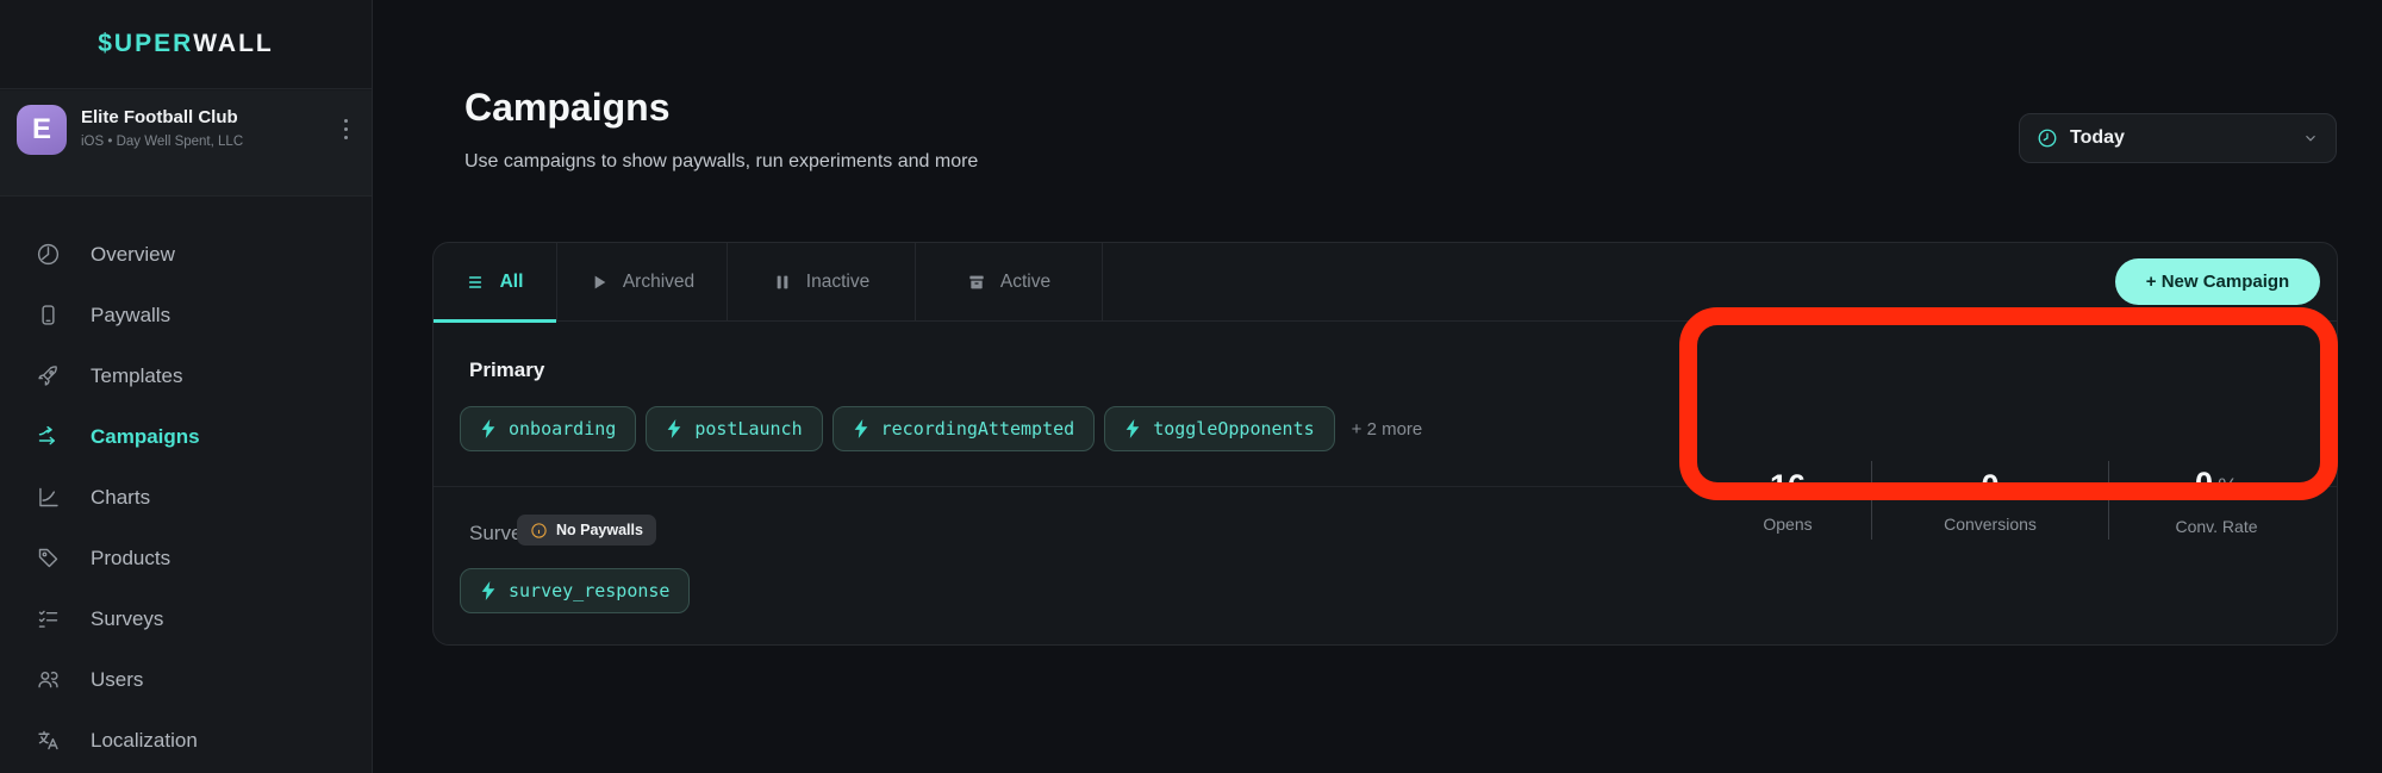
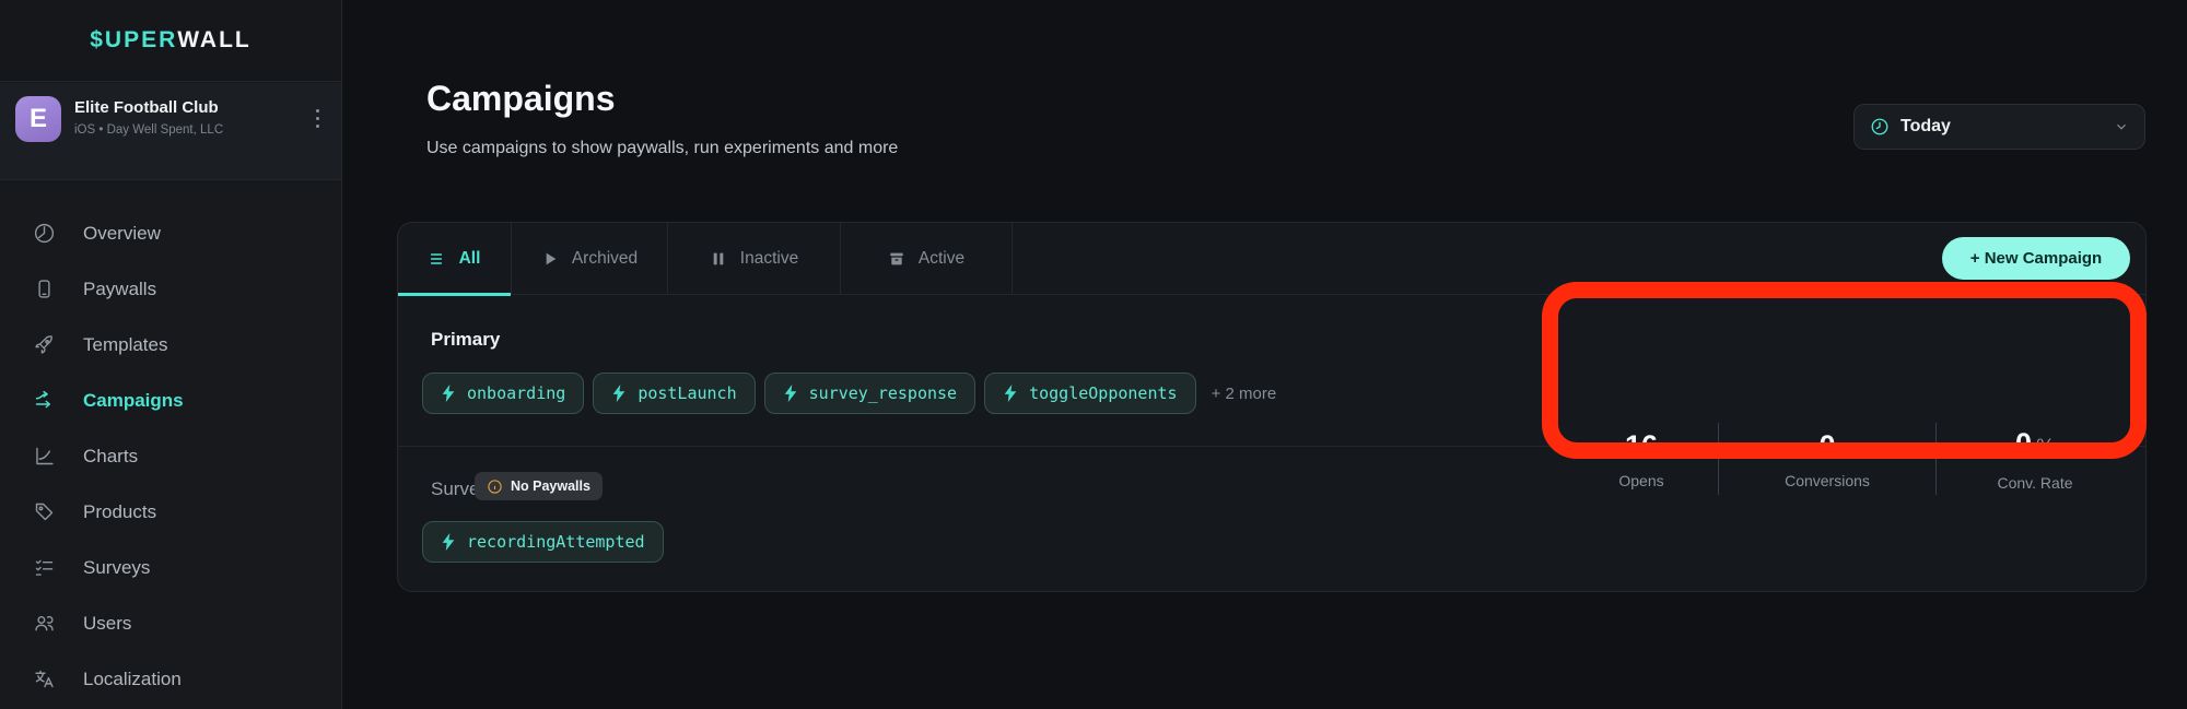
  $UPER
  WALL
  E
  Elite Football Club
  iOS • Day Well Spent, LLC
  Overview
  Paywalls
  Templates
  Campaigns
  Charts
  Products
  Surveys
  Users
  Localization
  Campaigns
  Use campaigns to show paywalls, run experiments and more
  Today
  All
  Archived
  Inactive
  Active
  + New Campaign
  Primary
  onboarding
  postLaunch
- recordingAttempted
+ survey_response
  toggleOpponents
  + 2 more
  16
  Opens
  0
  Conversions
  0 %
  Conv. Rate
  No Paywalls
- survey_response
+ recordingAttempted
